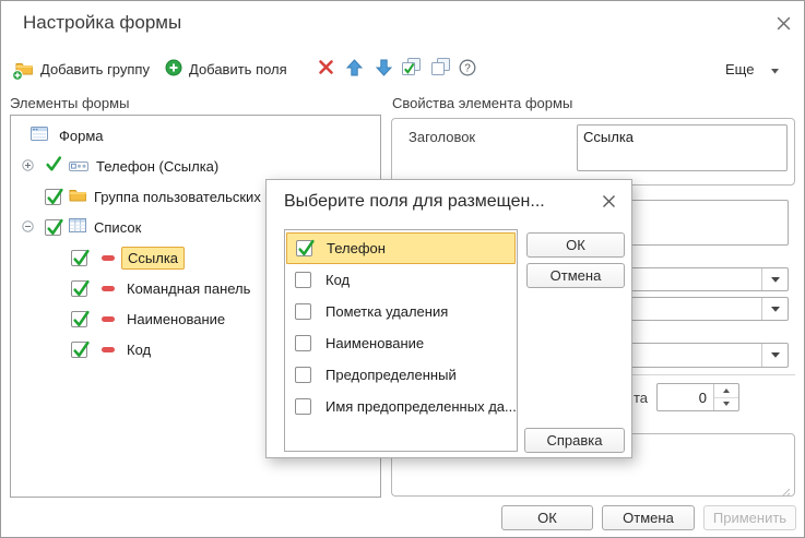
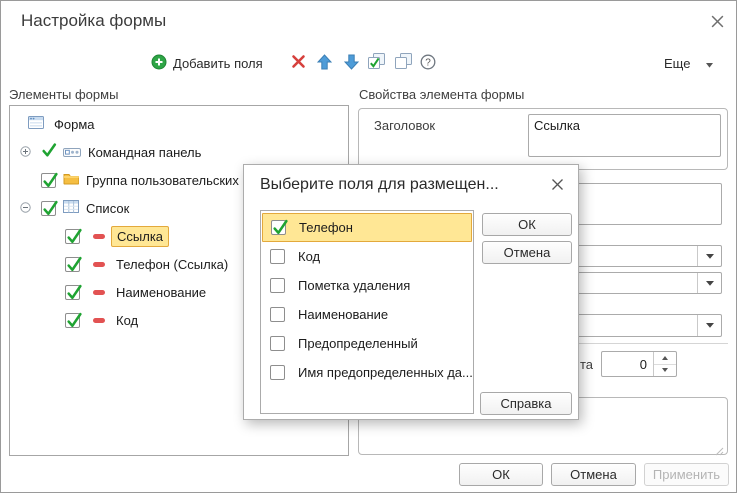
  Настройка формы
- Добавить группу
  Добавить поля
  ?
  Еще
  Элементы формы
  Свойства элемента формы
  Форма
- Телефон (Ссылка)
+ Командная панель
  Группа пользовательских
  Список
  Ссылка
- Командная панель
+ Телефон (Ссылка)
  Наименование
  Код
  Заголовок
  Ссылка
  та
  0
  Выберите поля для размещен...
  Телефон
  Код
  Пометка удаления
  Наименование
  Предопределенный
  Имя предопределенных да...
  ОК
  Отмена
  Справка
  ОК
  Отмена
  Применить
